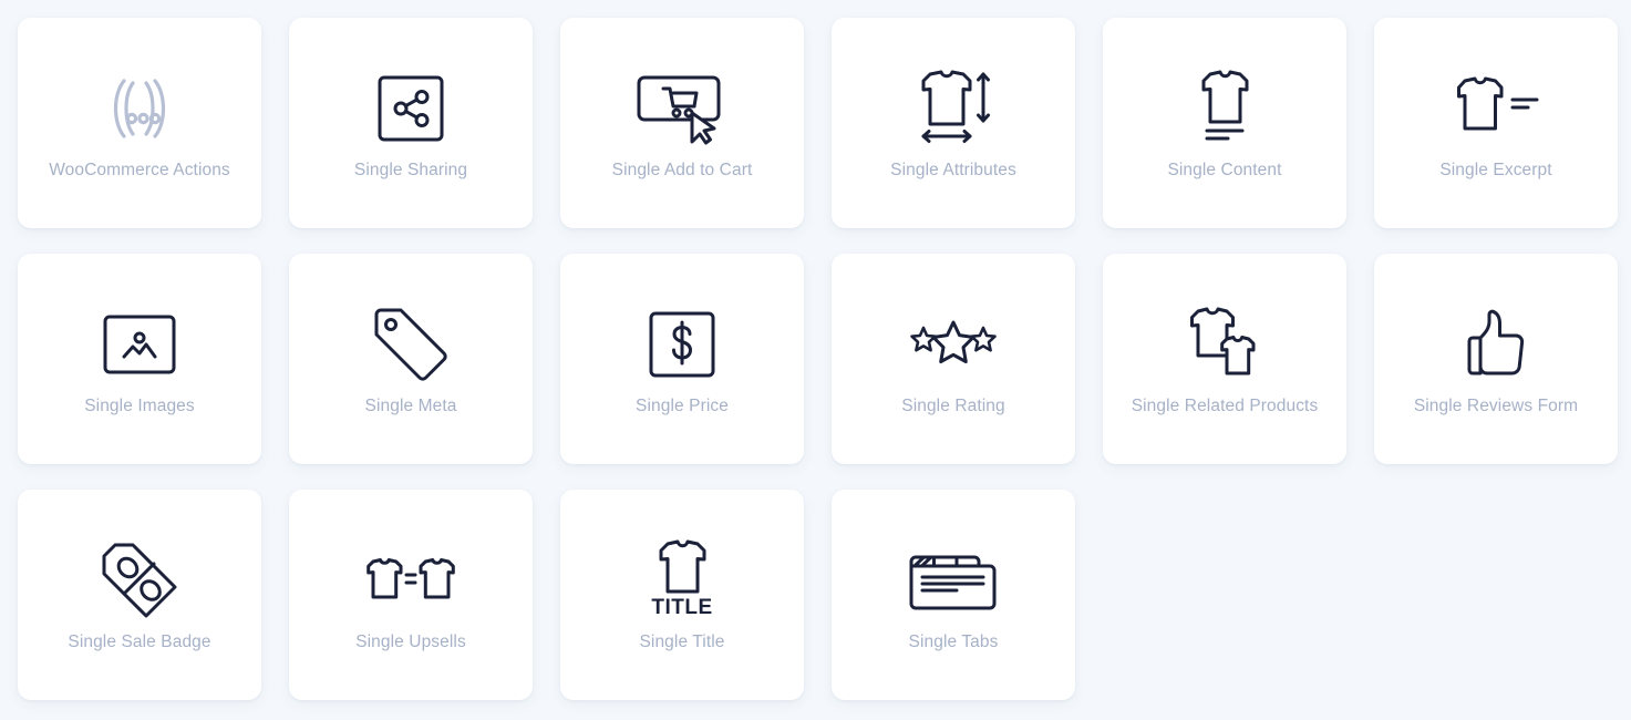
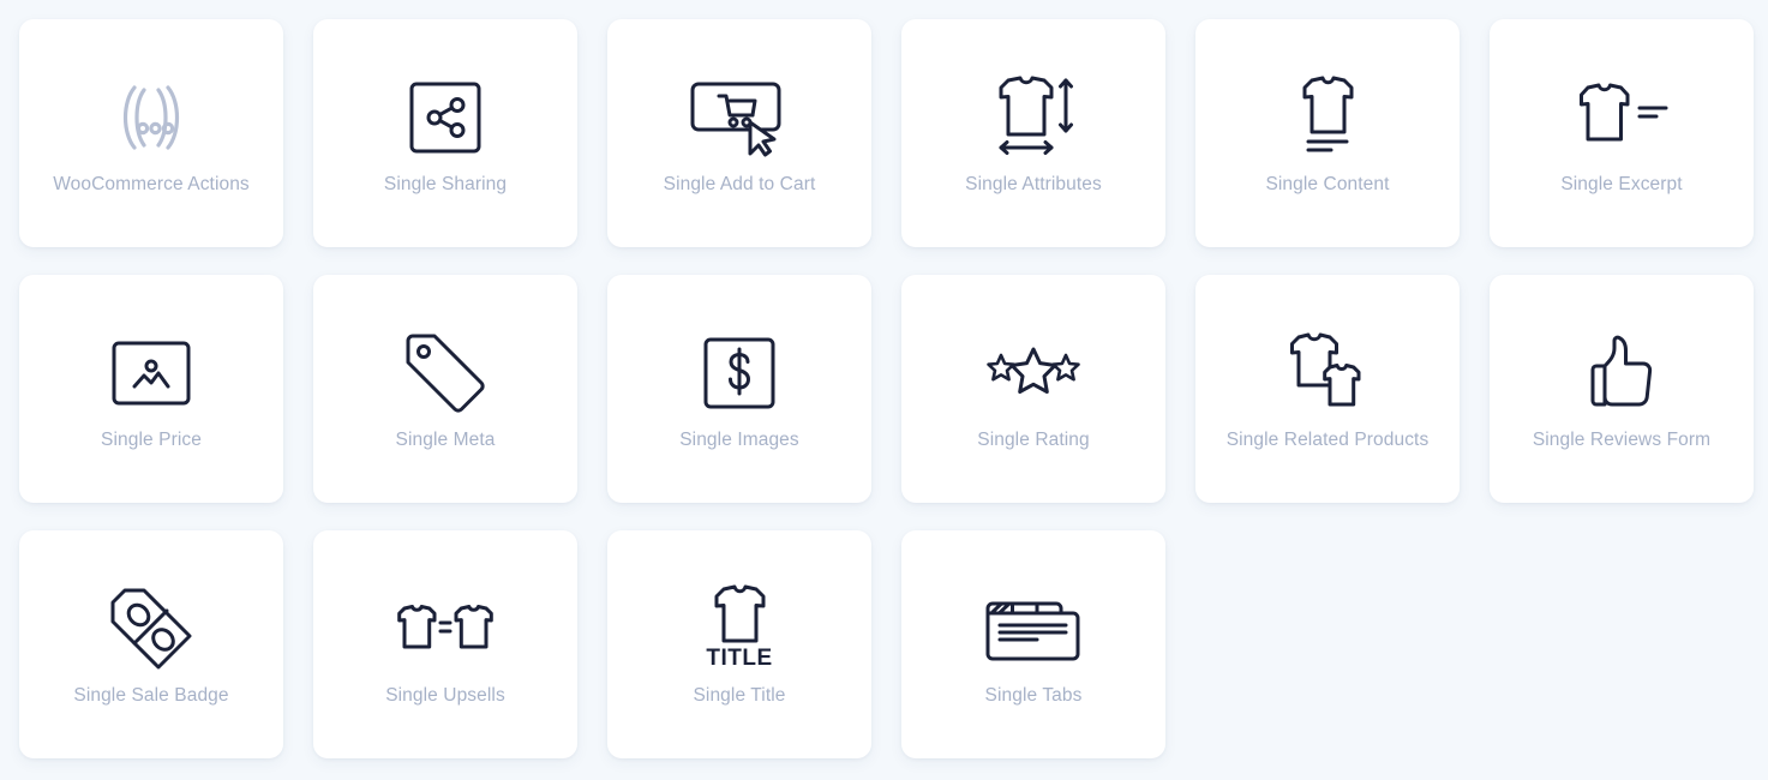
  WooCommerce Actions
  Single Sharing
  Single Add to Cart
  Single Attributes
  Single Content
  Single Excerpt
- Single Images
+ Single Price
  Single Meta
- Single Price
+ Single Images
  Single Rating
  Single Related Products
  Single Reviews Form
  Single Sale Badge
  Single Upsells
  TITLE
  Single Title
  Single Tabs
